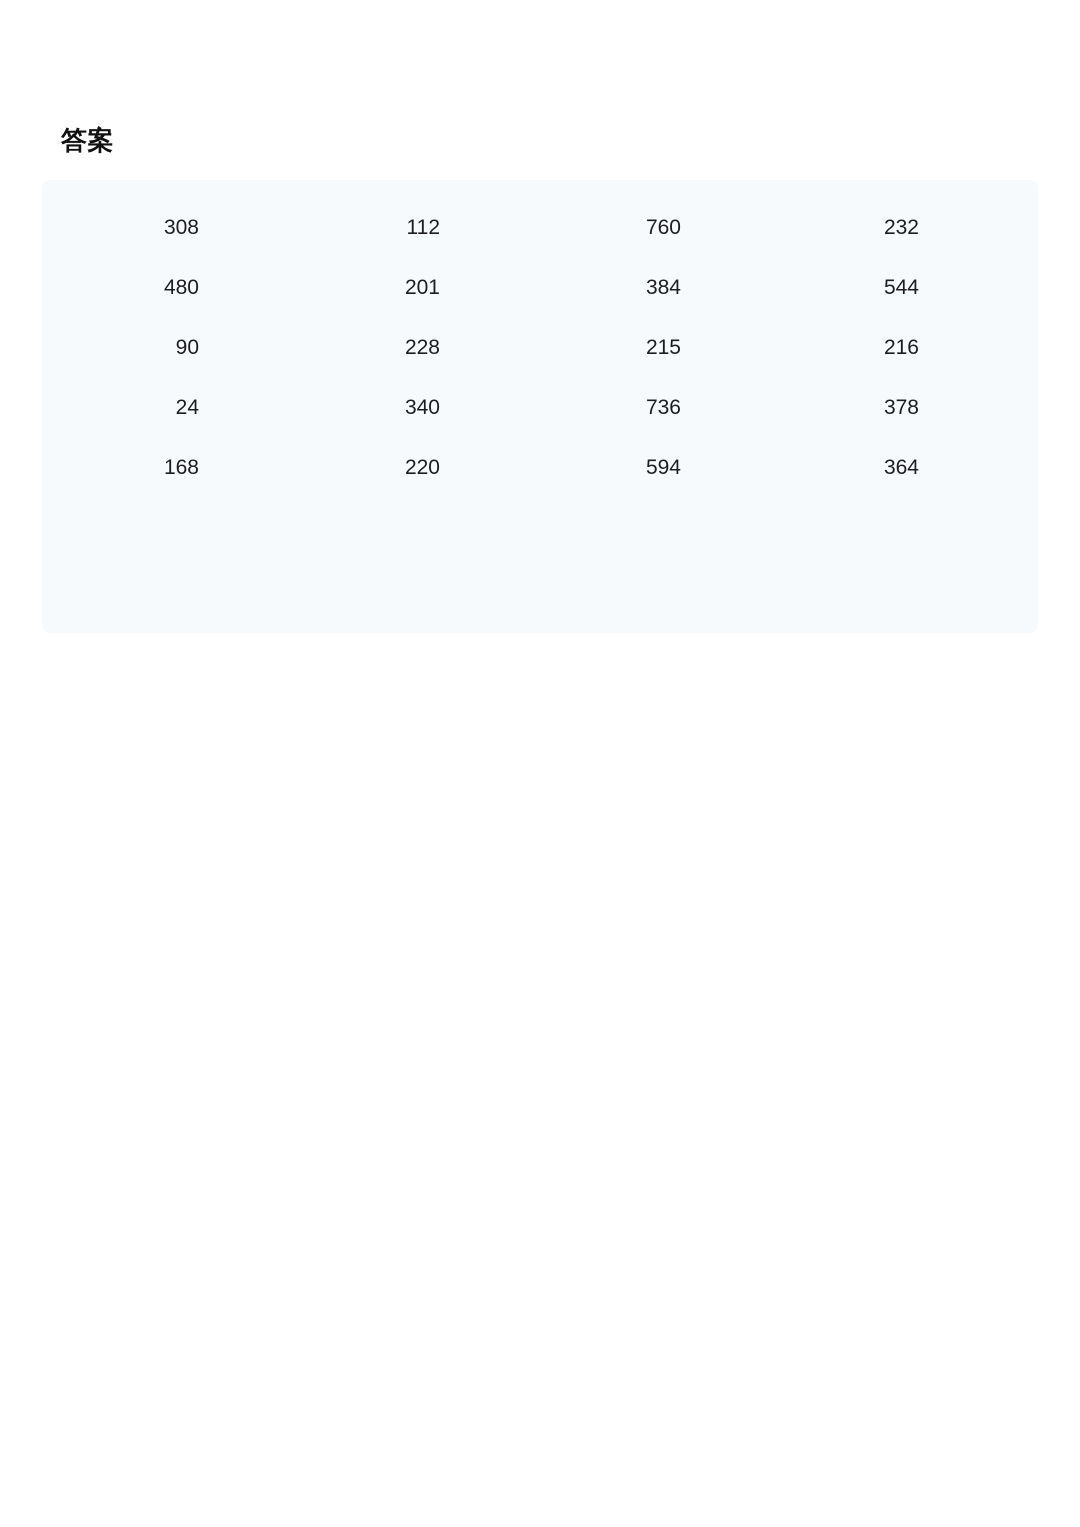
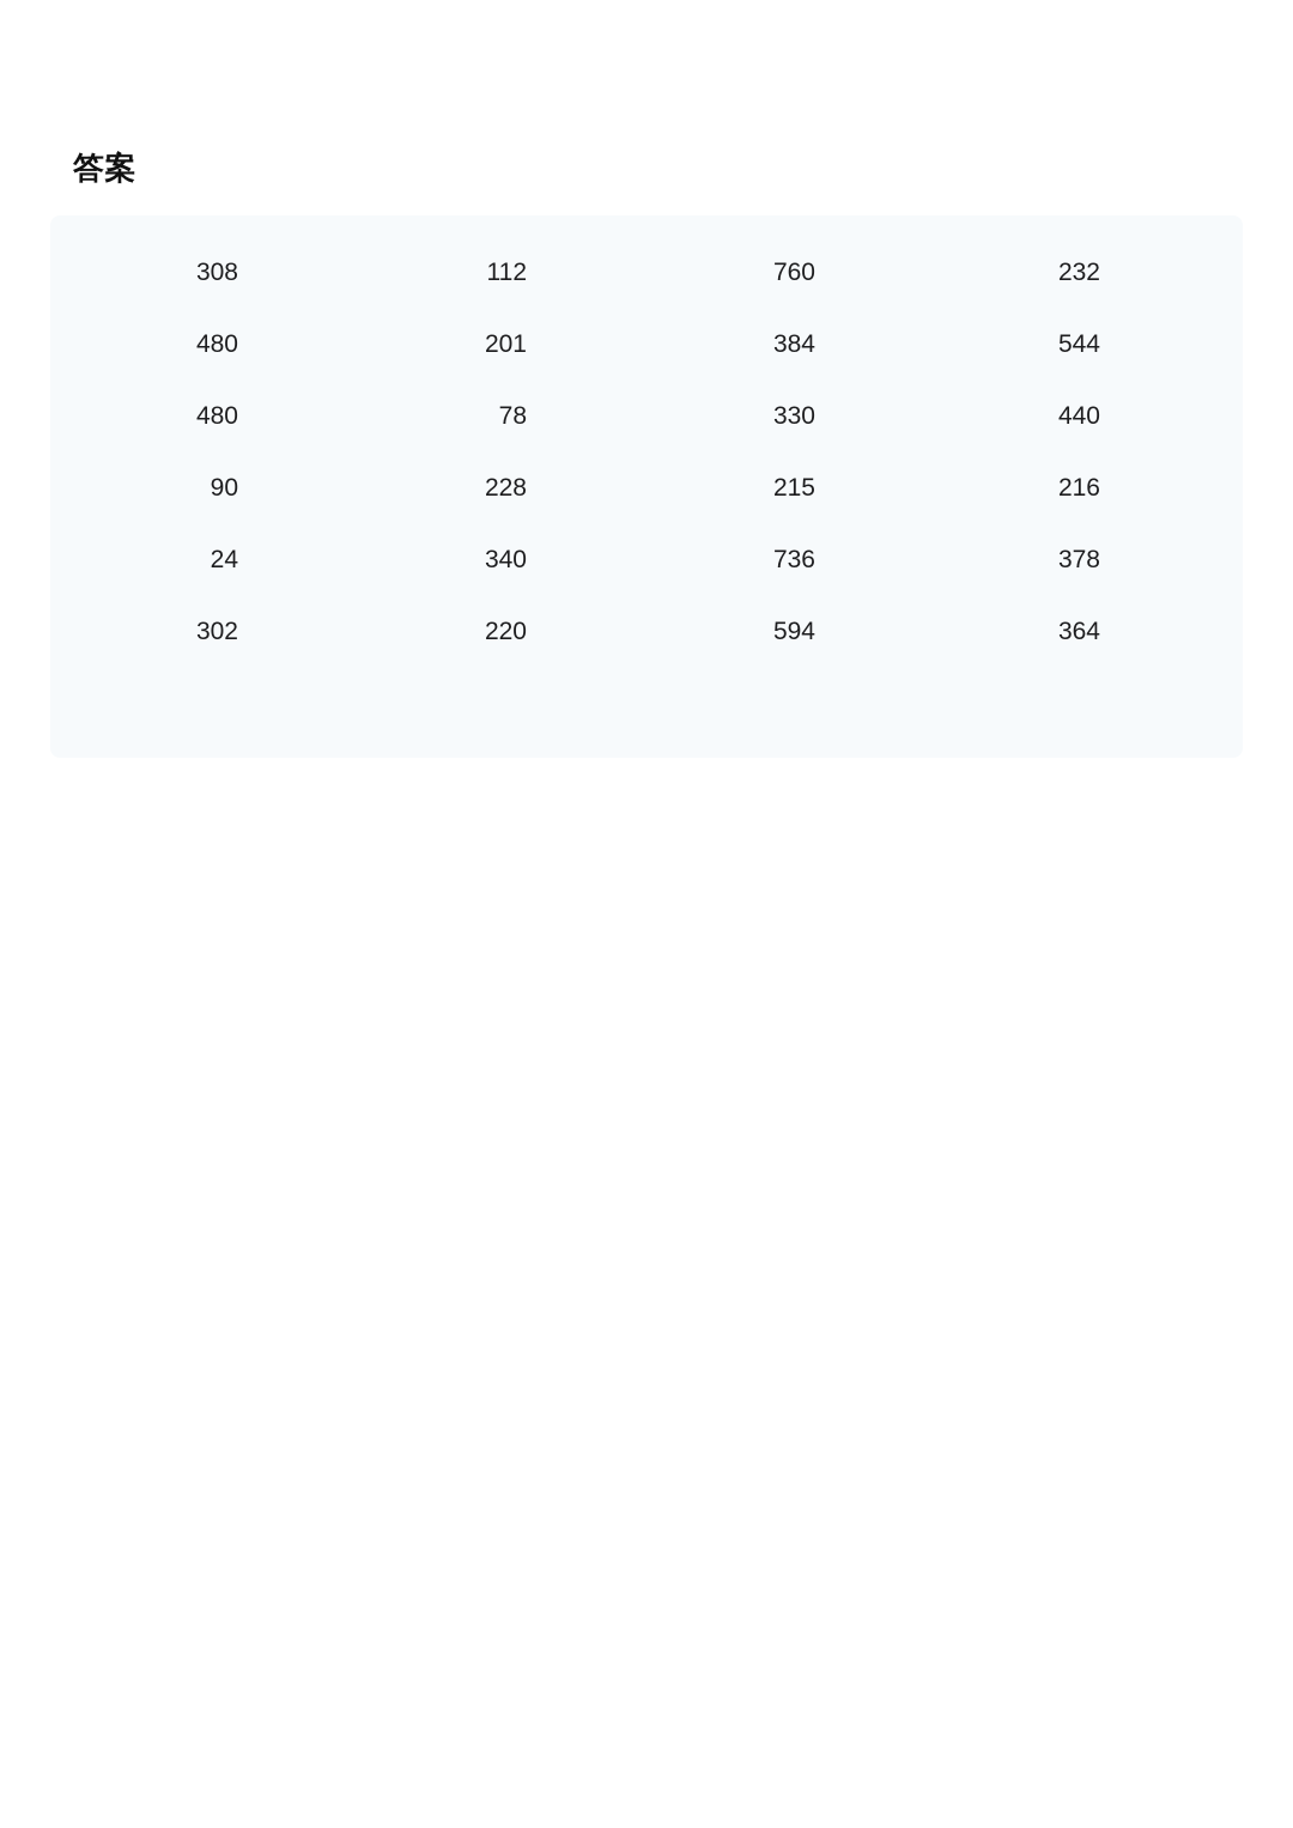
  答案
  308	112	760	232
  480	201	384	544
+ 480	78	330	440
  90	228	215	216
  24	340	736	378
- 168	220	594	364
+ 302	220	594	364
